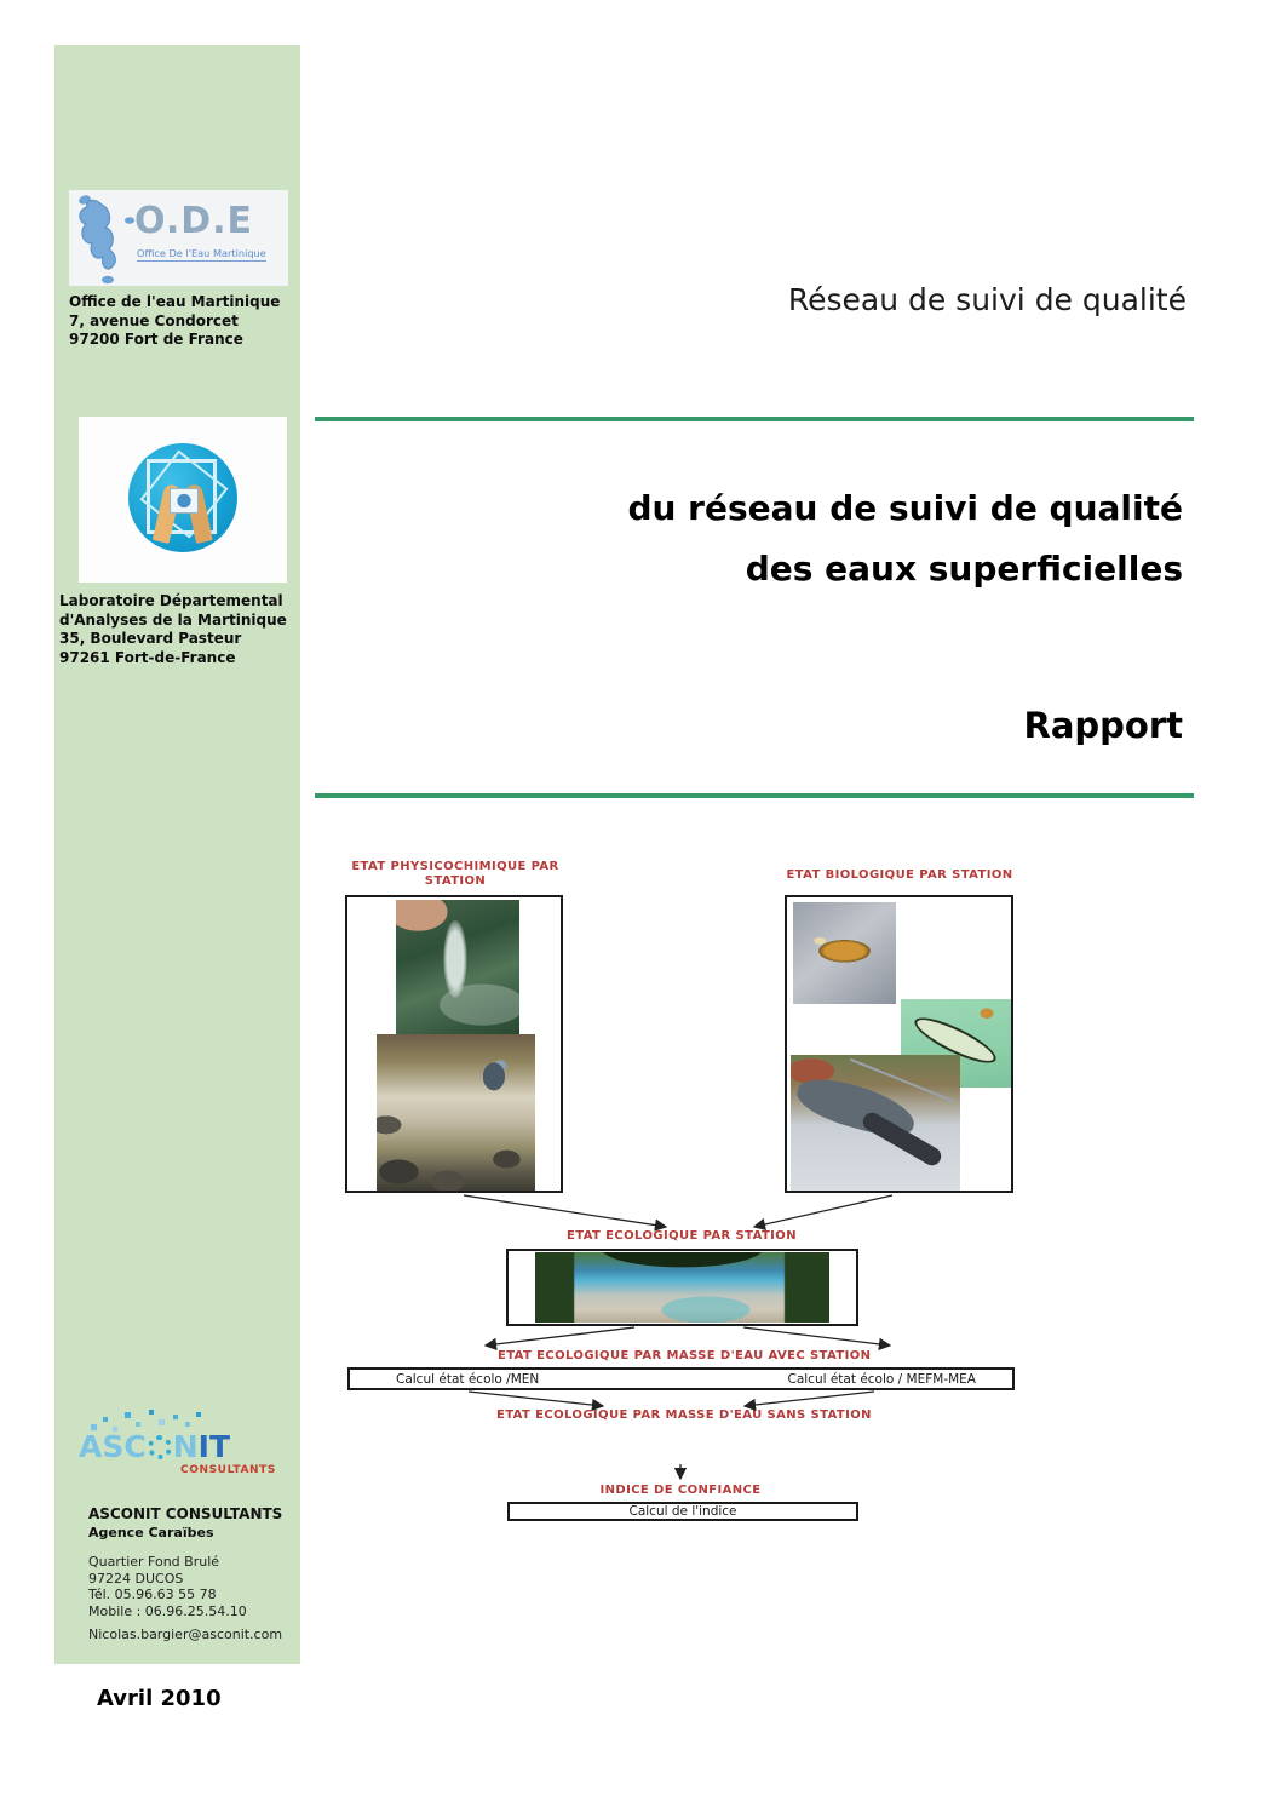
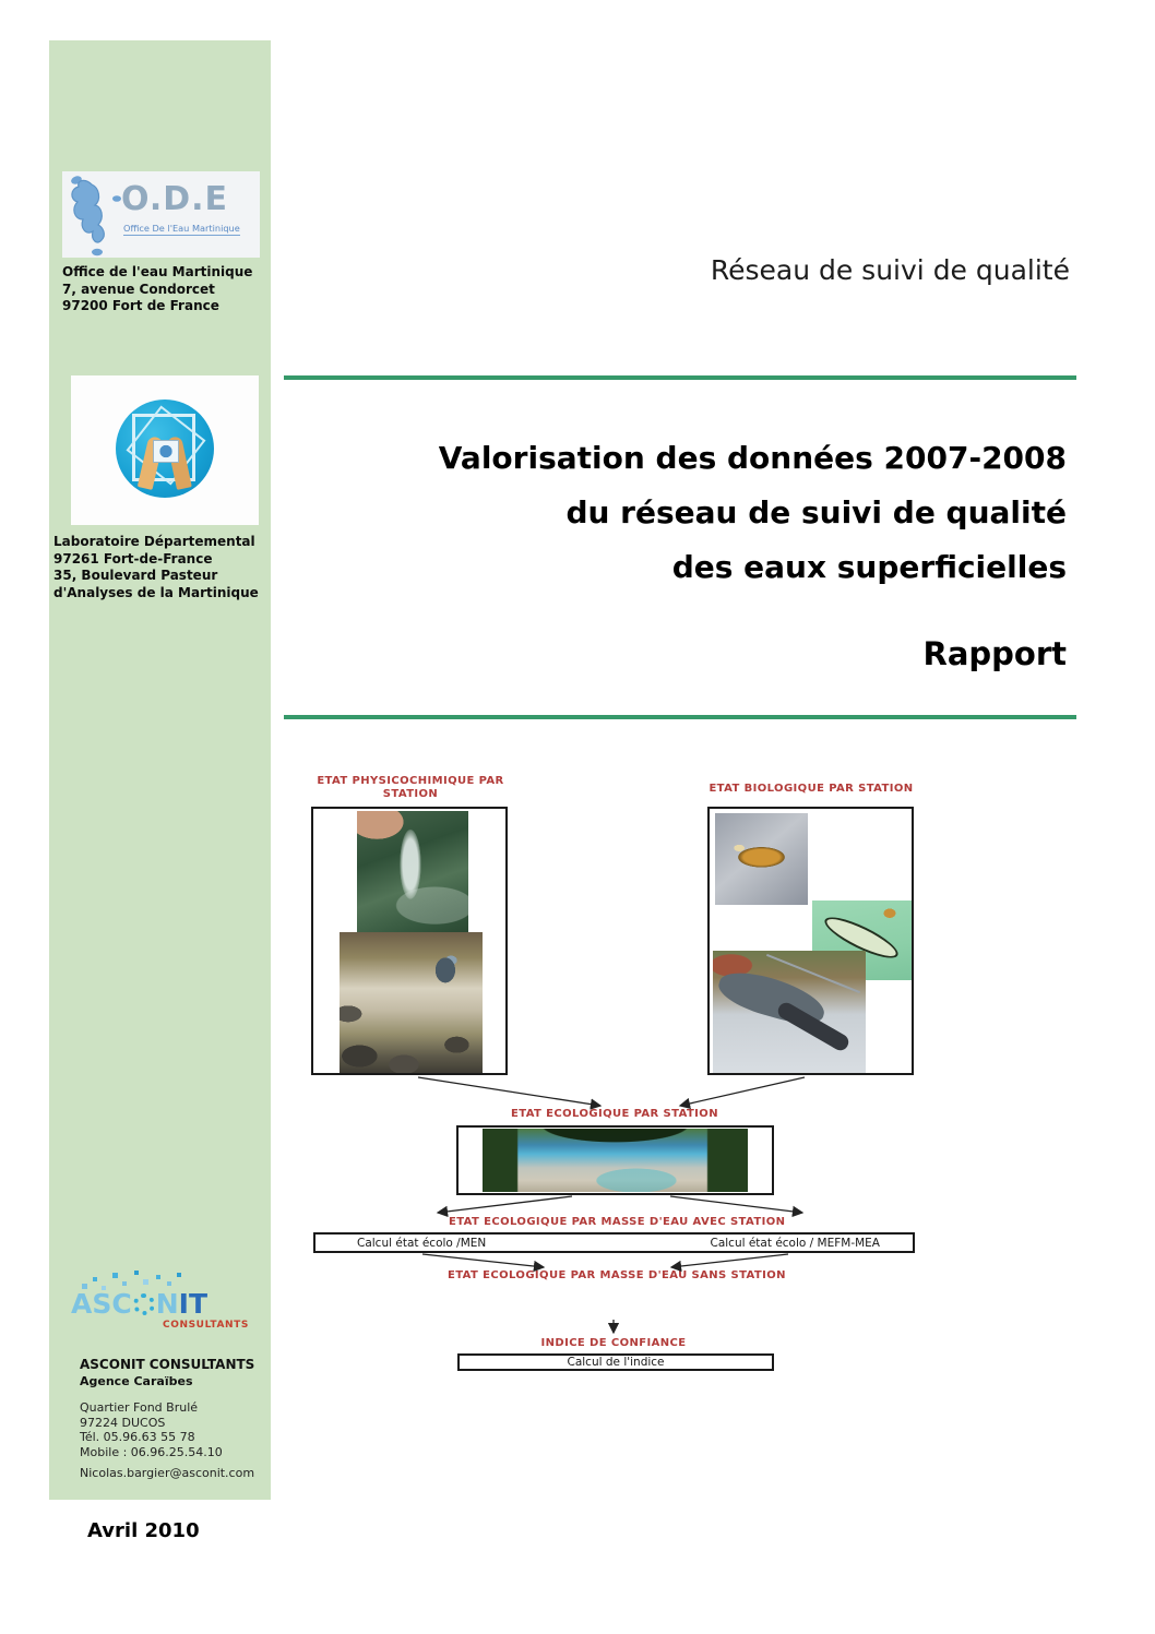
  O.D.E
  Office De l'Eau Martinique
  Office de l'eau Martinique
  7, avenue Condorcet
  97200 Fort de France
  Laboratoire Départemental
- d'Analyses de la Martinique
+ 97261 Fort-de-France
  35, Boulevard Pasteur
- 97261 Fort-de-France
+ d'Analyses de la Martinique
  Réseau de suivi de qualité
+ Valorisation des données 2007-2008
  du réseau de suivi de qualité
  des eaux superficielles
  Rapport
  ETAT PHYSICOCHIMIQUE PAR STATION
  ETAT BIOLOGIQUE PAR STATION
  ETAT ECOLOGIQUE PAR STATION
  ETAT ECOLOGIQUE PAR MASSE D'EAU AVEC STATIO
  Calcul état écolo /MEN
  Calcul état écolo / MEFM-MEA
  ETAT ECOLOGIQUE PAR MASSE D'EAU SANS STATIO
  INDICE DE CONFIANCE
  Calcul de l'indice
  ASC NIT
  CONSULTANTS
  ASCONIT CONSULTANTS
  Agence Caraïbes
  Quartier Fond Brulé
  97224 DUCOS
  Tél. 05.96.63 55 78
  Mobile : 06.96.25.54.10
  Nicolas.bargier@asconit.com
  Avril 2010
